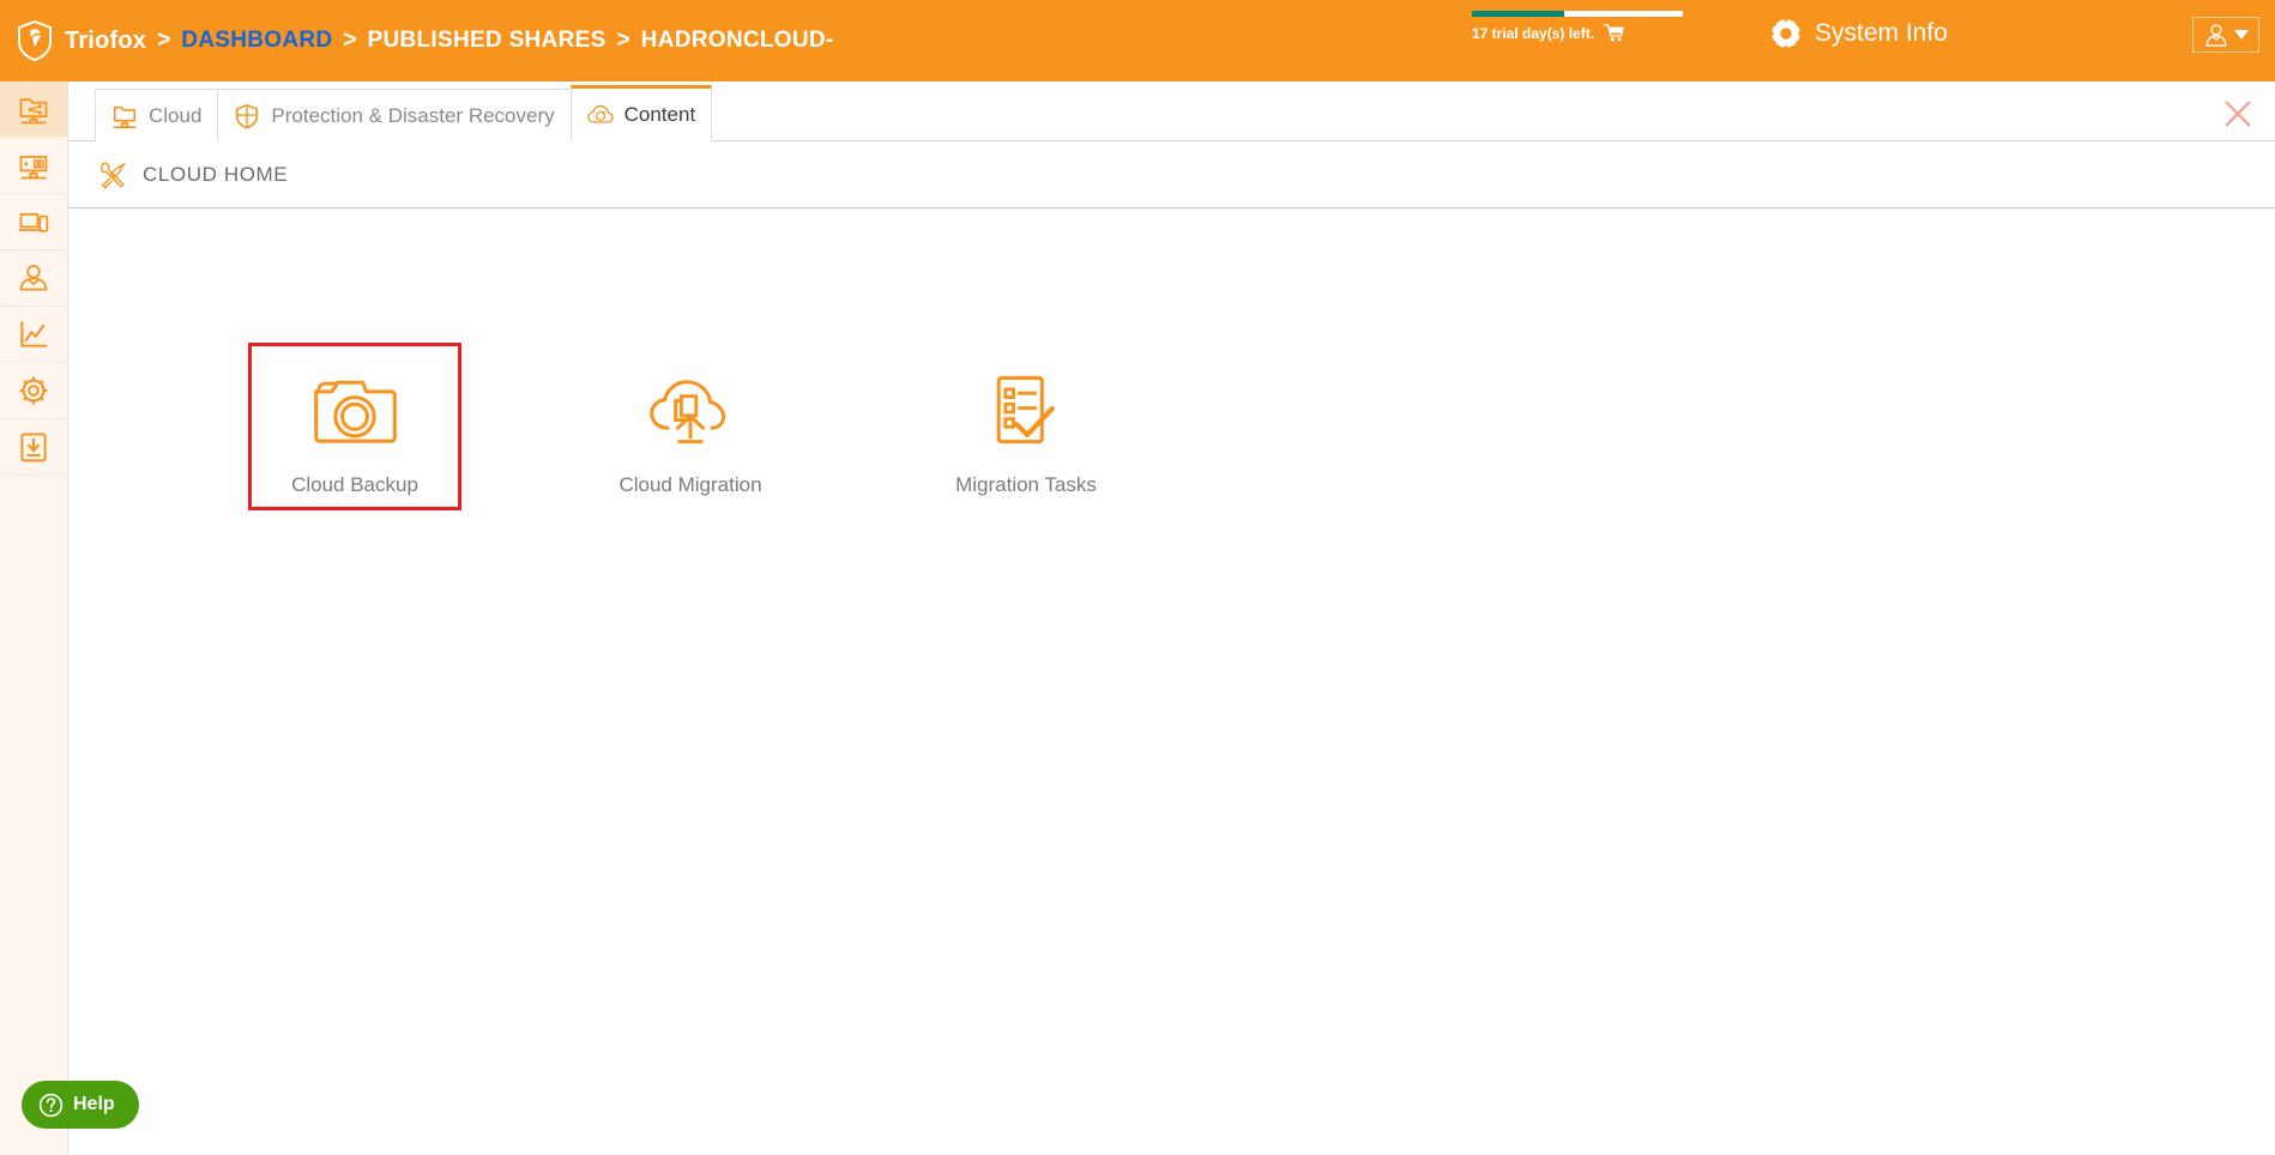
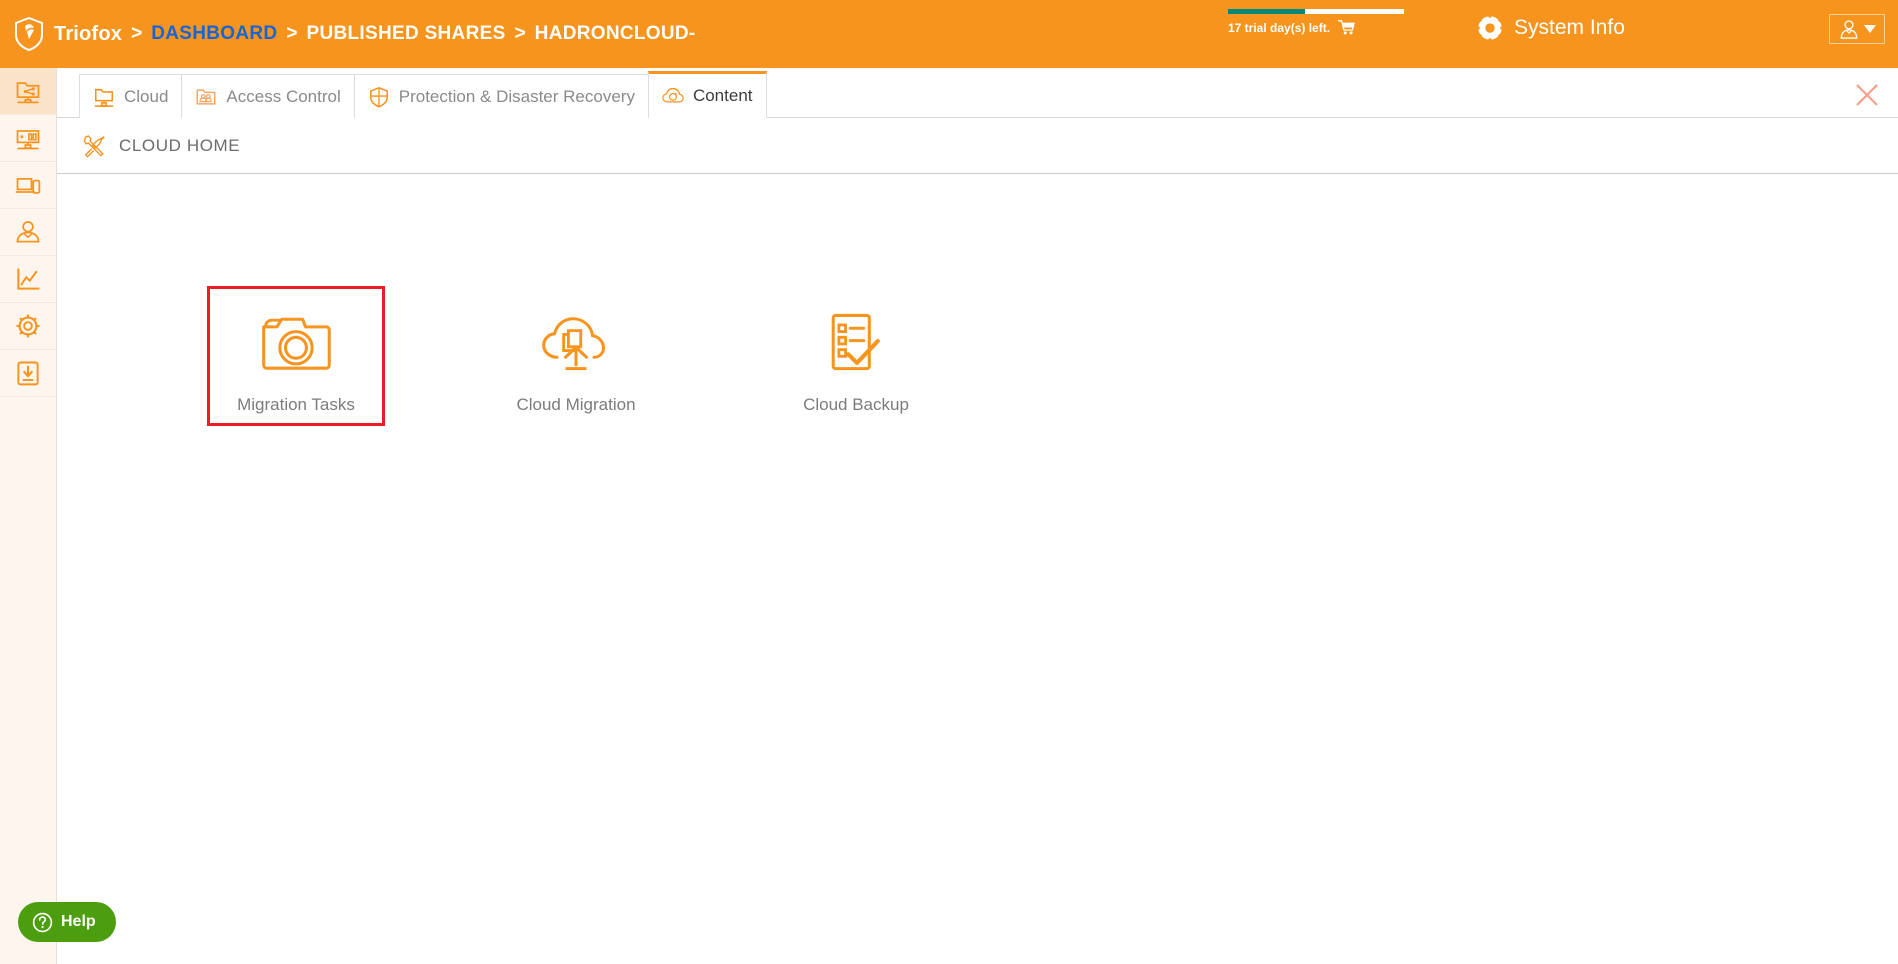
  Triofox
  >
  DASHBOARD
  >
  PUBLISHED SHARES
  >
  HADRONCLOUD-
  17 trial day(s) left.
  System Info
  Cloud
+ Access Control
  Protection & Disaster Recovery
  Content
  CLOUD HOME
- Cloud Backup
+ Migration Tasks
  Cloud Migration
- Migration Tasks
+ Cloud Backup
  Help
